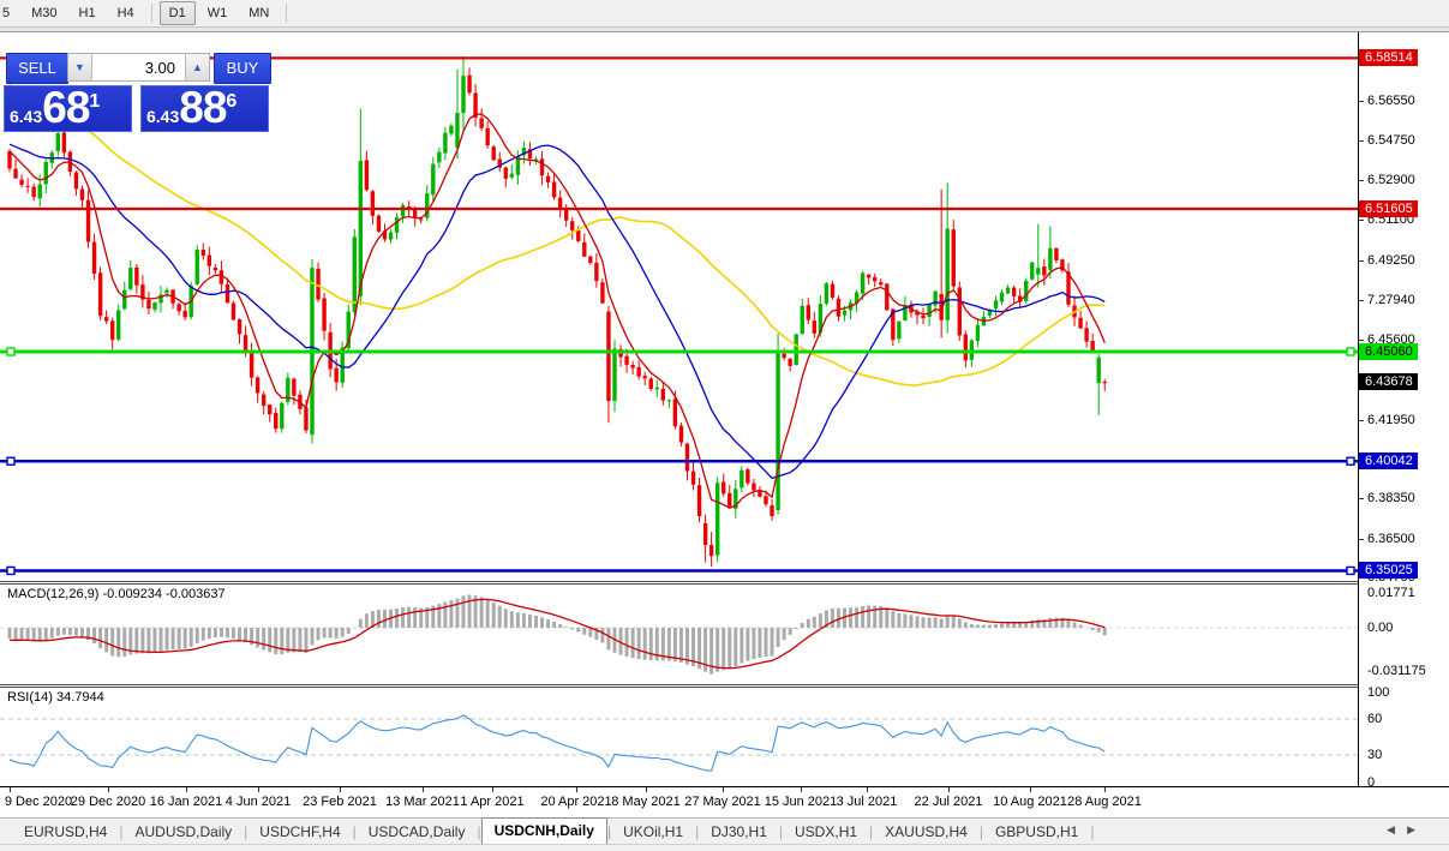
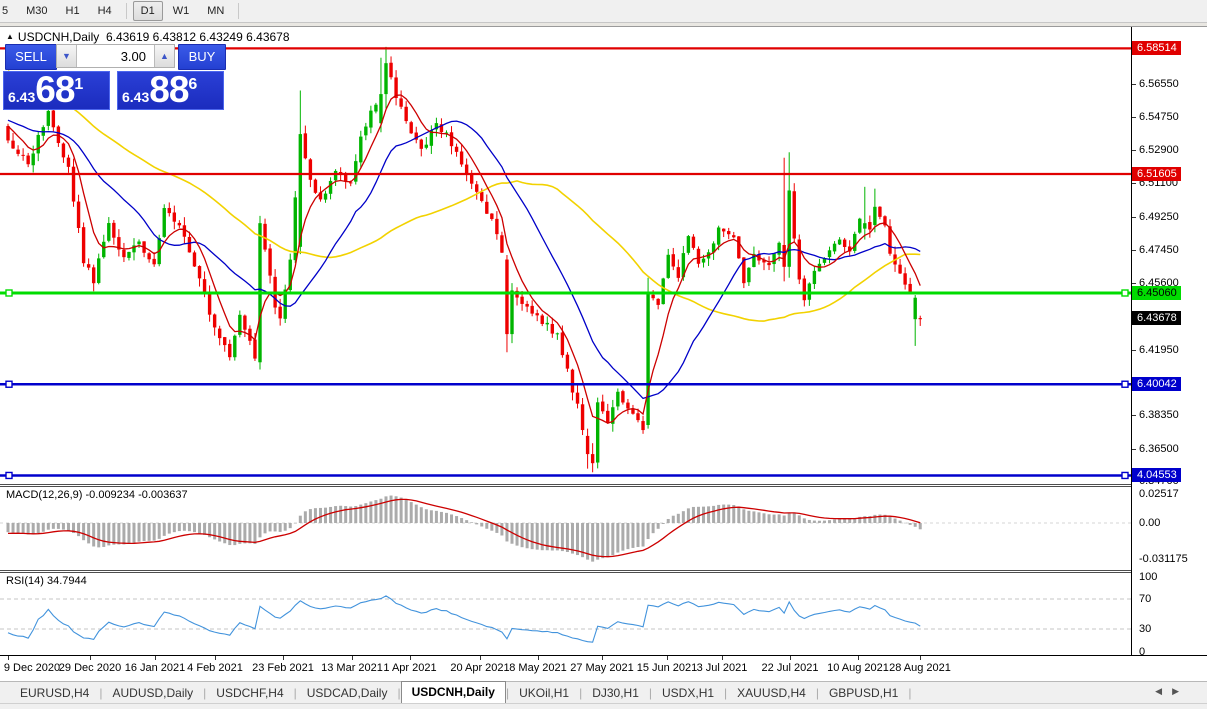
  5
  M30
  H1
  H4
  D1
  W1
  MN
+ ▲ USDCNH,Daily 6.43619 6.43812 6.43249 6.43678
  MACD(12,26,9) -0.009234 -0.003637
  RSI(14) 34.7944
  SELL
  ▼
  3.00
  ▲
  BUY
  6.43
  68
  1
  6.43
  88
  6
  6.56550
  6.54750
  6.52900
  6.51100
  6.49250
- 7.27940
+ 6.47450
  6.45600
  6.41950
  6.38350
  6.36500
- 0.01771
+ 0.02517
  0.00
  -0.031175
  100
- 60
+ 70
  30
  0
  6.58514
  6.51605
  6.45060
  6.43678
  6.40042
- 6.35025
+ 4.04553
  9 Dec 2020
  29 Dec 2020
  16 Jan 2021
- 4 Jun 2021
+ 4 Feb 2021
  23 Feb 2021
  13 Mar 2021
  1 Apr 2021
  20 Apr 2021
  8 May 2021
  27 May 2021
  15 Jun 2021
  3 Jul 2021
  22 Jul 2021
  10 Aug 2021
  28 Aug 2021
  EURUSD,H4
  |
  AUDUSD,Daily
  |
  USDCHF,H4
  |
  USDCAD,Daily
  |
  USDCNH,Daily
  |
  UKOil,H1
  |
  DJ30,H1
  |
  USDX,H1
  |
  XAUUSD,H4
  |
  GBPUSD,H1
  |
  ◀▶
